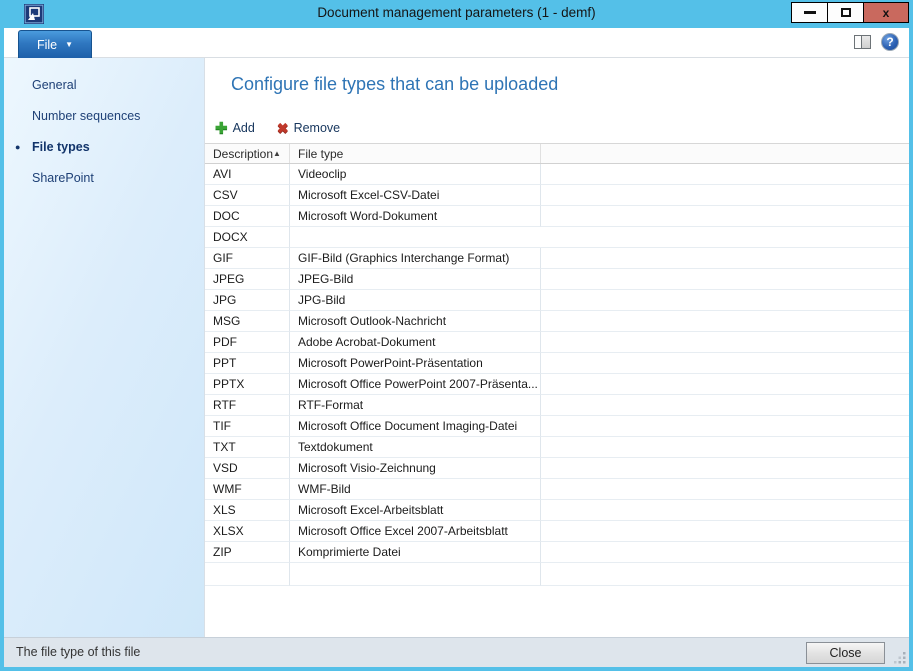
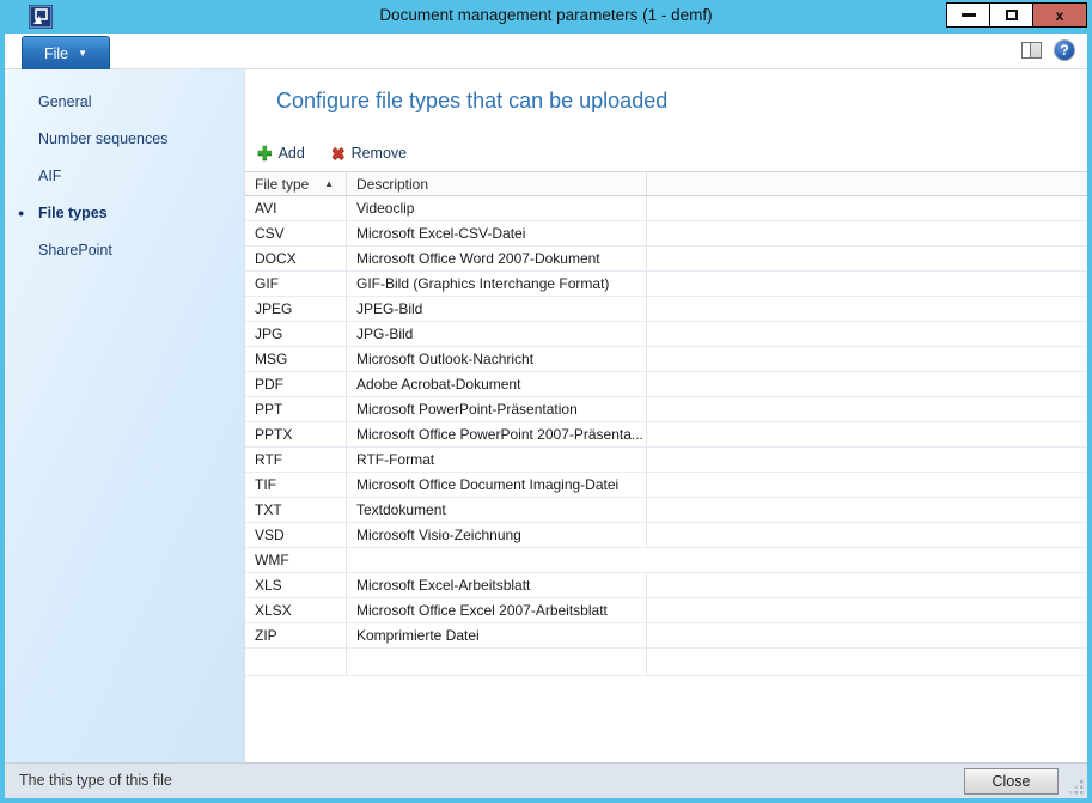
  Document management parameters (1 - demf)
  x
  File
  ▼
  ?
  General
  Number sequences
+ AIF
  File types
  SharePoint
  Configure file types that can be uploaded
  ✚
  Add
  ✖
  Remove
- Description
+ File type
  ▲
- File type
+ Description
  AVI
  Videoclip
  CSV
  Microsoft Excel-CSV-Datei
- DOC
- Microsoft Word-Dokument
  DOCX
+ Microsoft Office Word 2007-Dokument
  GIF
  GIF-Bild (Graphics Interchange Format)
  JPEG
  JPEG-Bild
  JPG
  JPG-Bild
  MSG
  Microsoft Outlook-Nachricht
  PDF
  Adobe Acrobat-Dokument
  PPT
  Microsoft PowerPoint-Präsentation
  PPTX
  Microsoft Office PowerPoint 2007-Präsenta...
  RTF
  RTF-Format
  TIF
  Microsoft Office Document Imaging-Datei
  TXT
  Textdokument
  VSD
  Microsoft Visio-Zeichnung
  WMF
- WMF-Bild
  XLS
  Microsoft Excel-Arbeitsblatt
  XLSX
  Microsoft Office Excel 2007-Arbeitsblatt
  ZIP
  Komprimierte Datei
- The file type of this file
+ The this type of this file
  Close
